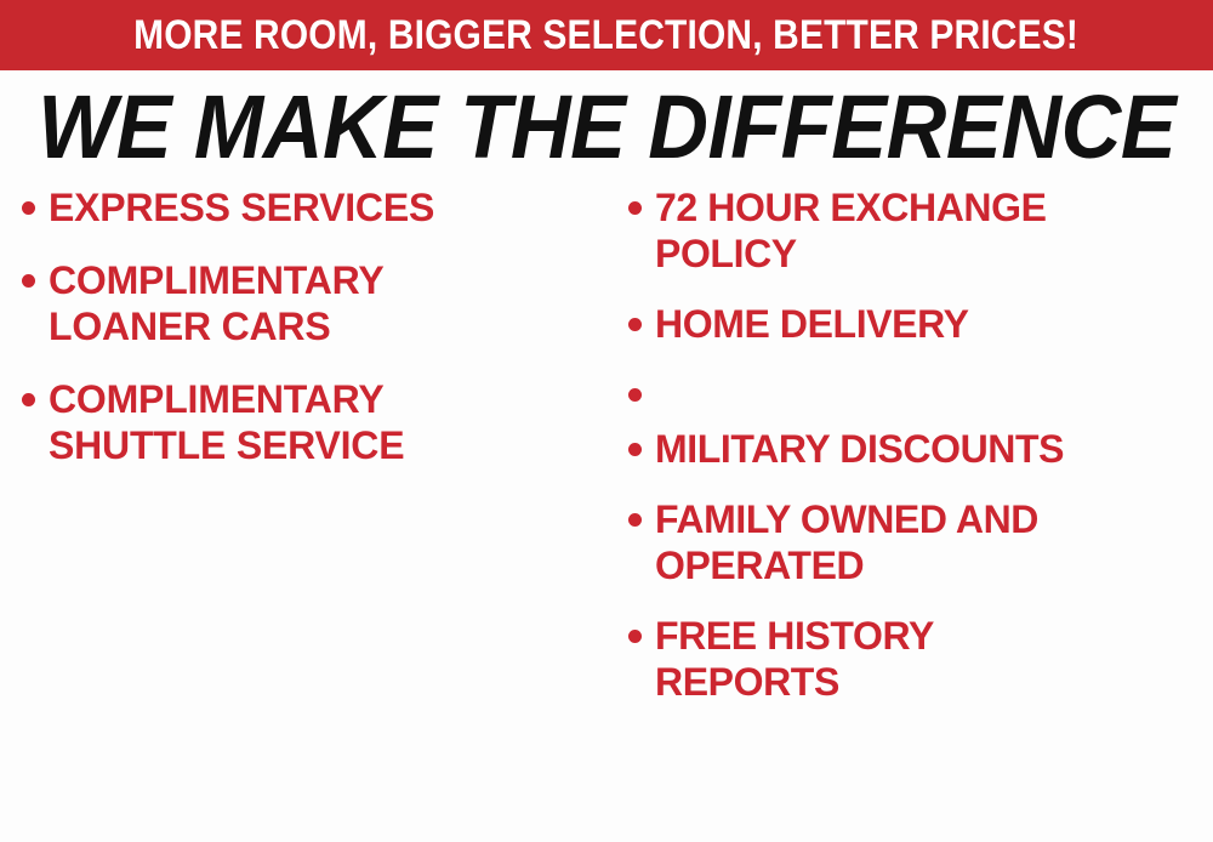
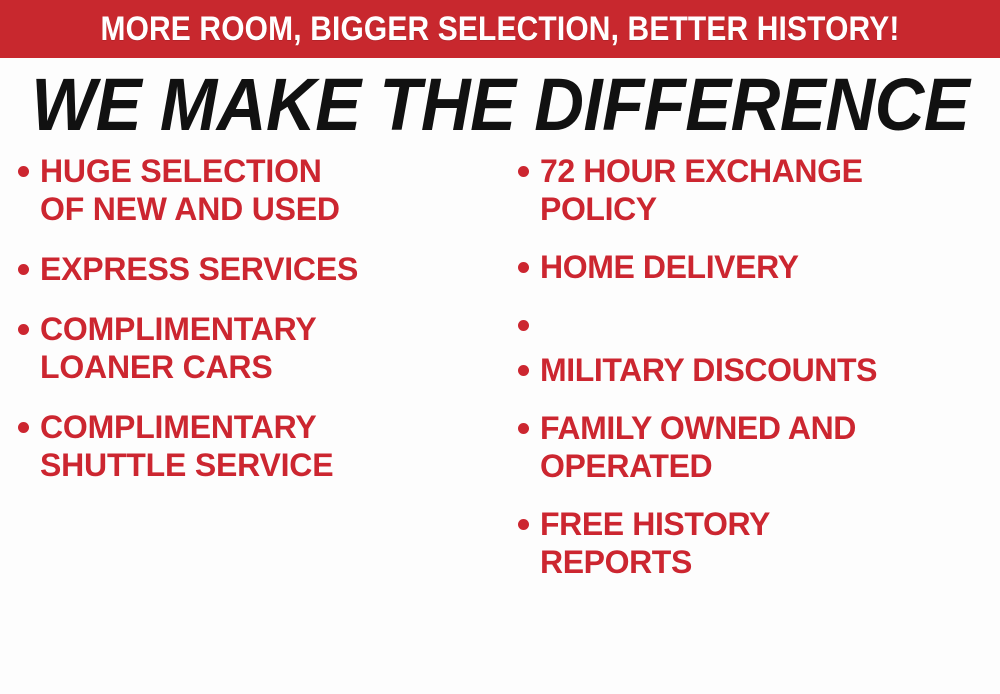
- MORE ROOM, BIGGER SELECTION, BETTER PRICES!
+ MORE ROOM, BIGGER SELECTION, BETTER HISTORY!
  WE MAKE THE DIFFERENCE
+ HUGE SELECTION
+ OF NEW AND USED
  EXPRESS SERVICES
  COMPLIMENTARY
  LOANER CARS
  COMPLIMENTARY
  SHUTTLE SERVICE
  72 HOUR EXCHANGE
  POLICY
  HOME DELIVERY
  MILITARY DISCOUNTS
  FAMILY OWNED AND
  OPERATED
  FREE HISTORY
  REPORTS
